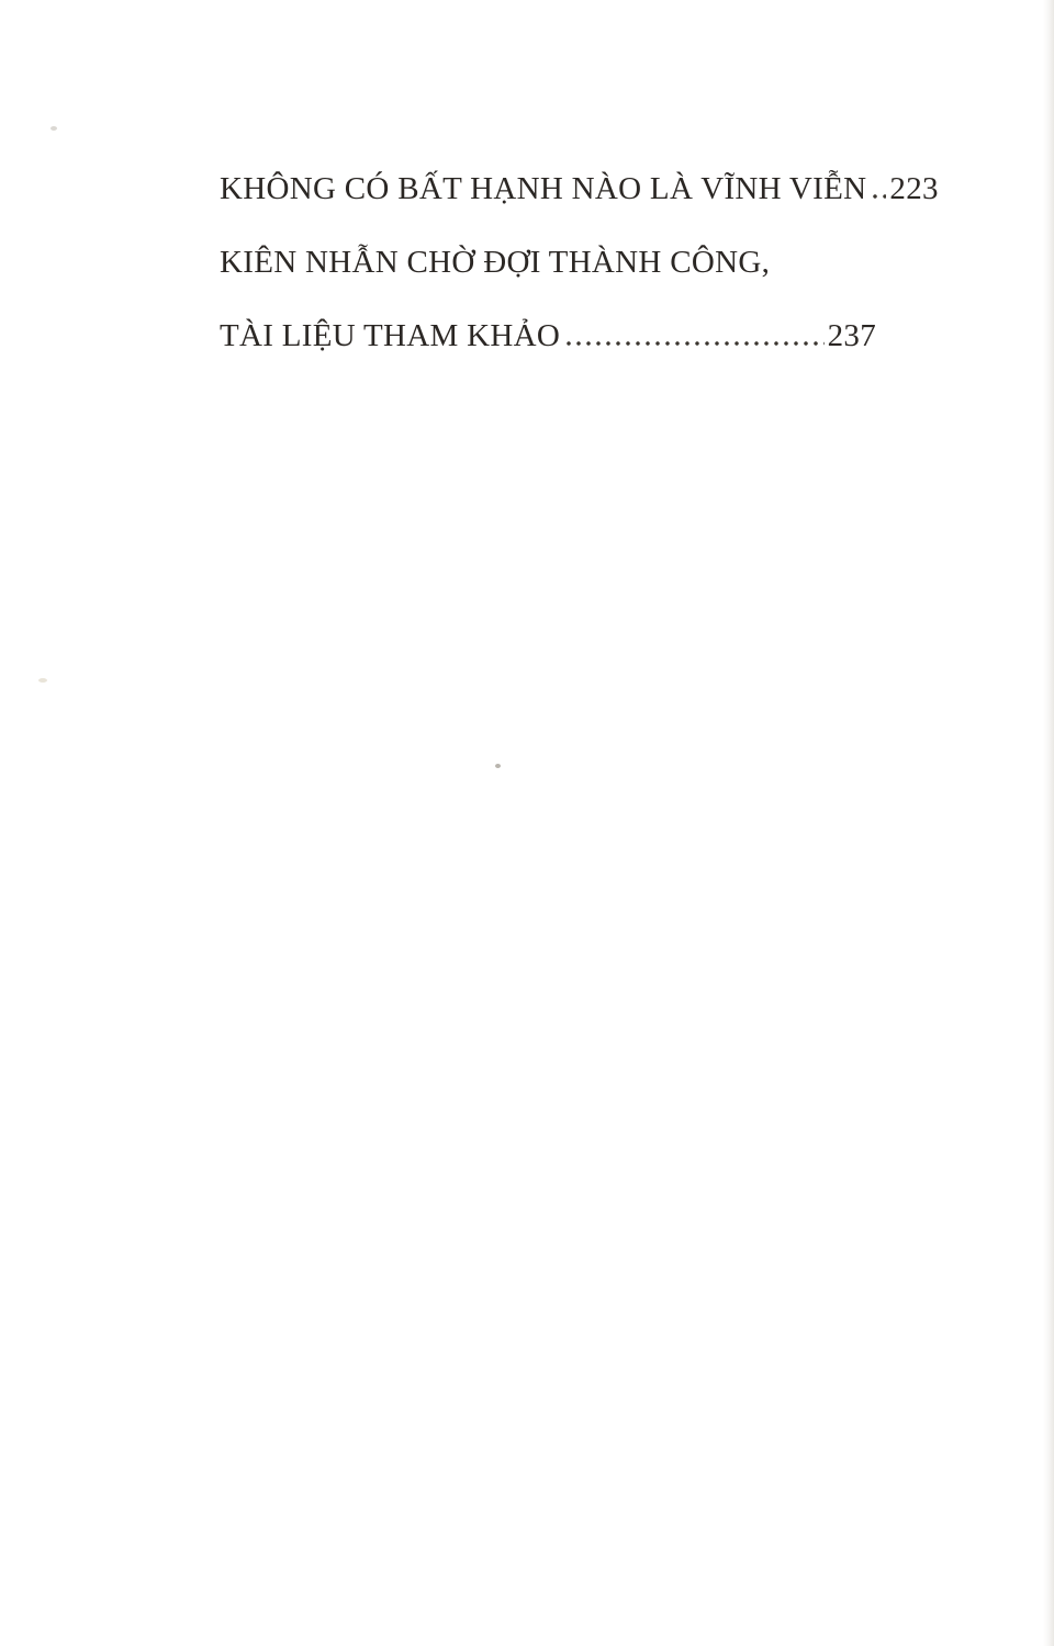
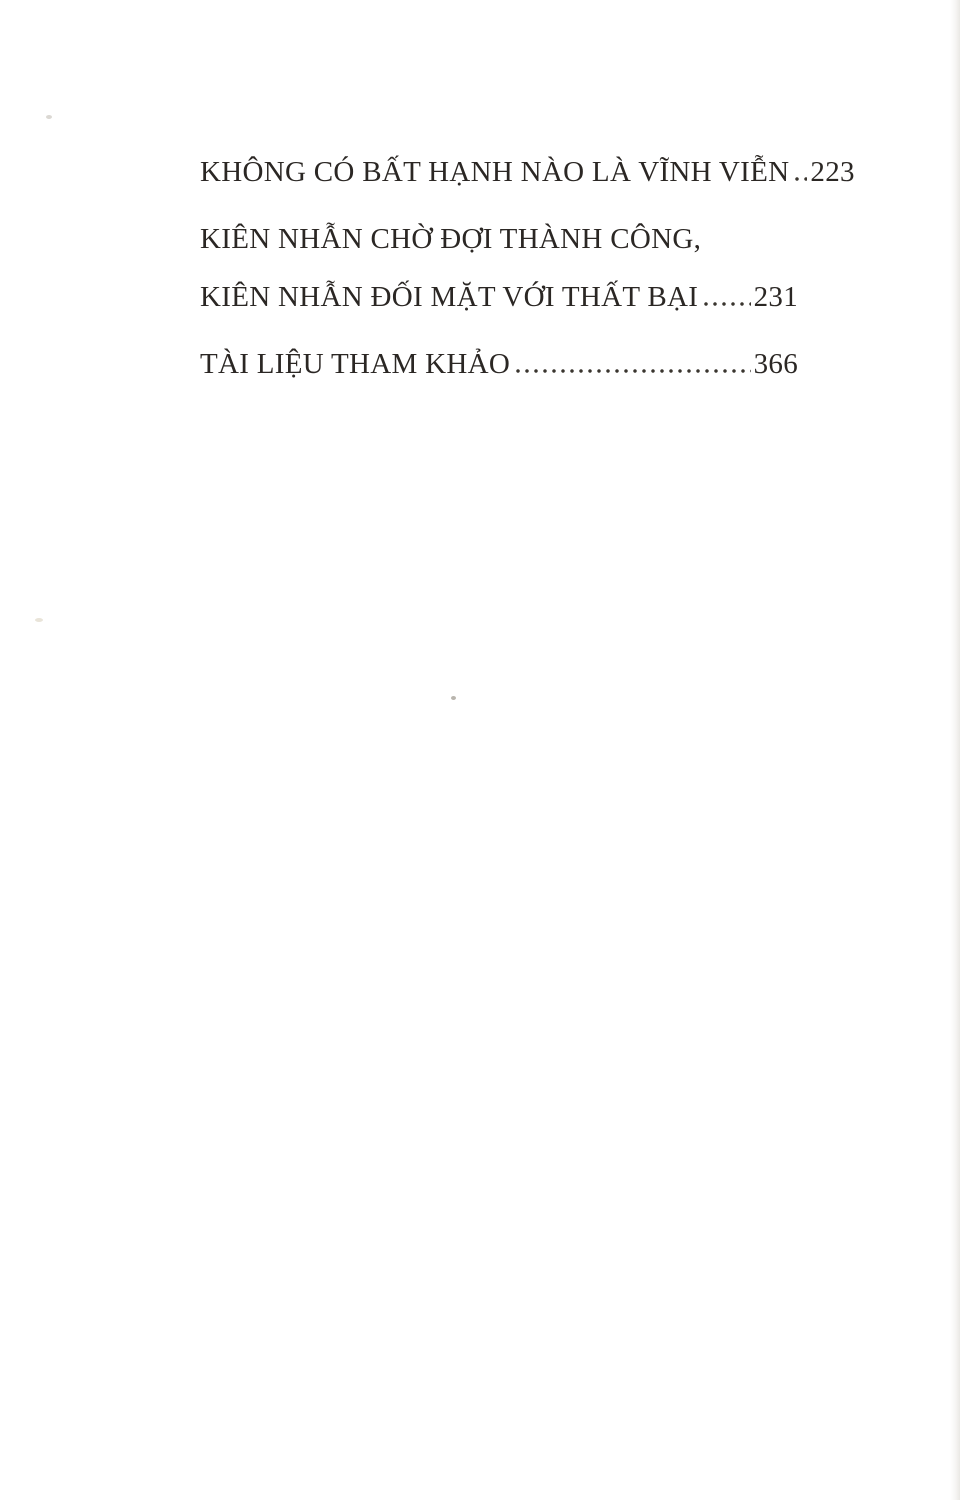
  KHÔNG CÓ BẤT HẠNH NÀO LÀ VĨNH VIỄN
  223
  KIÊN NHẪN CHỜ ĐỢI THÀNH CÔNG,
+ KIÊN NHẪN ĐỐI MẶT VỚI THẤT BẠI
+ 231
  TÀI LIỆU THAM KHẢO
- 237
+ 366
